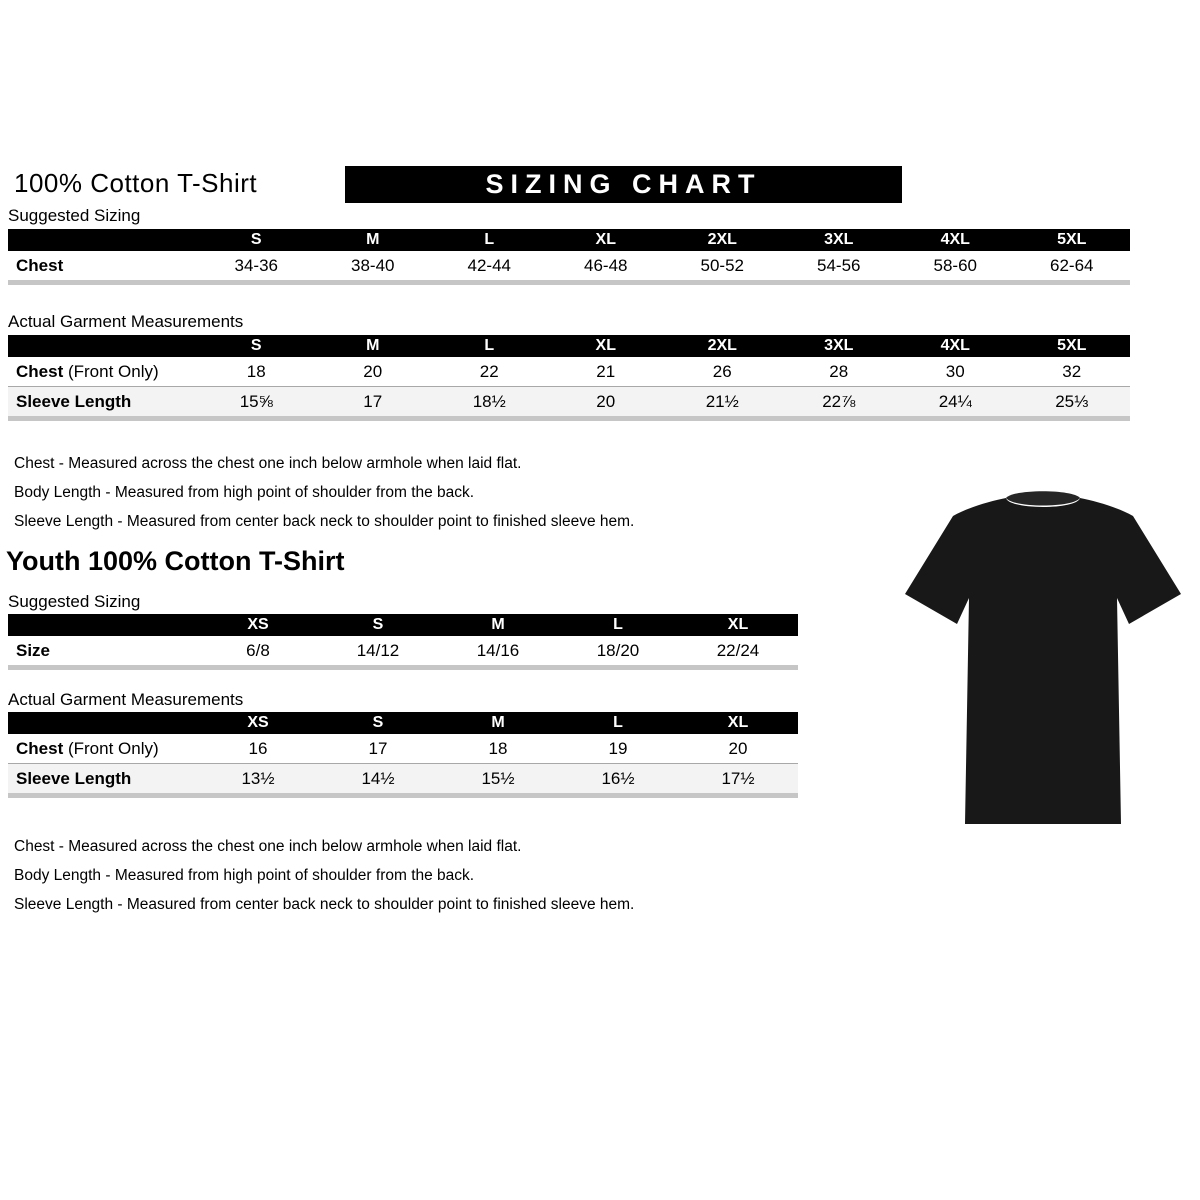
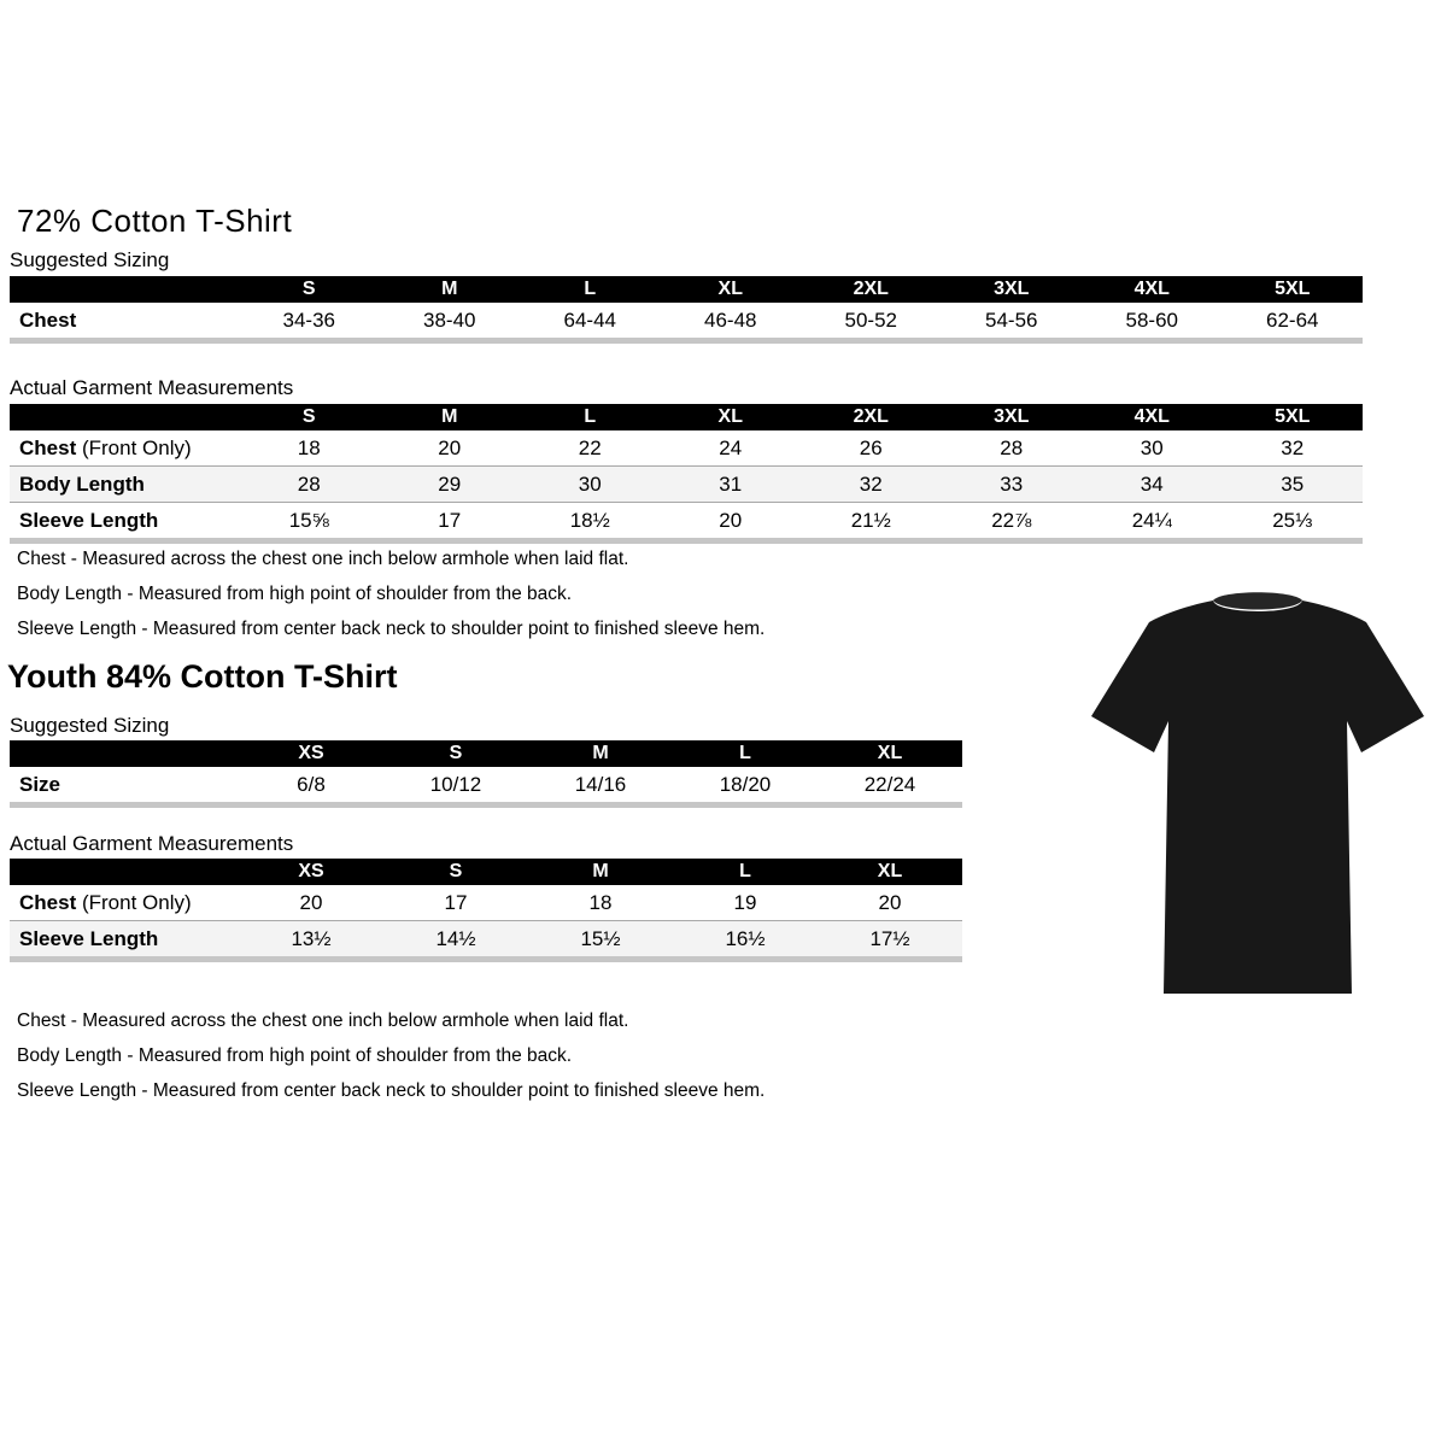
- 100% Cotton T-Shirt
+ 72% Cotton T-Shirt
- SIZING CHART
  Suggested Sizing
  	S	M	L	XL	2XL	3XL	4XL	5XL
- Chest	34-36	38-40	42-44	46-48	50-52	54-56	58-60	62-64
+ Chest	34-36	38-40	64-44	46-48	50-52	54-56	58-60	62-64
  Actual Garment Measurements
  	S	M	L	XL	2XL	3XL	4XL	5XL
- Chest (Front Only)	18	20	22	21	26	28	30	32
+ Chest (Front Only)	18	20	22	24	26	28	30	32
+ Body Length	28	29	30	31	32	33	34	35
  Sleeve Length	15⅝	17	18½	20	21½	22⅞	24¼	25⅓
  Chest - Measured across the chest one inch below armhole when laid flat.
  Body Length - Measured from high point of shoulder from the back.
  Sleeve Length - Measured from center back neck to shoulder point to finished sleeve hem.
- Youth 100% Cotton T-Shirt
+ Youth 84% Cotton T-Shirt
  Suggested Sizing
  	XS	S	M	L	XL
- Size	6/8	14/12	14/16	18/20	22/24
+ Size	6/8	10/12	14/16	18/20	22/24
  Actual Garment Measurements
  	XS	S	M	L	XL
- Chest (Front Only)	16	17	18	19	20
+ Chest (Front Only)	20	17	18	19	20
  Sleeve Length	13½	14½	15½	16½	17½
  Chest - Measured across the chest one inch below armhole when laid flat.
  Body Length - Measured from high point of shoulder from the back.
  Sleeve Length - Measured from center back neck to shoulder point to finished sleeve hem.
